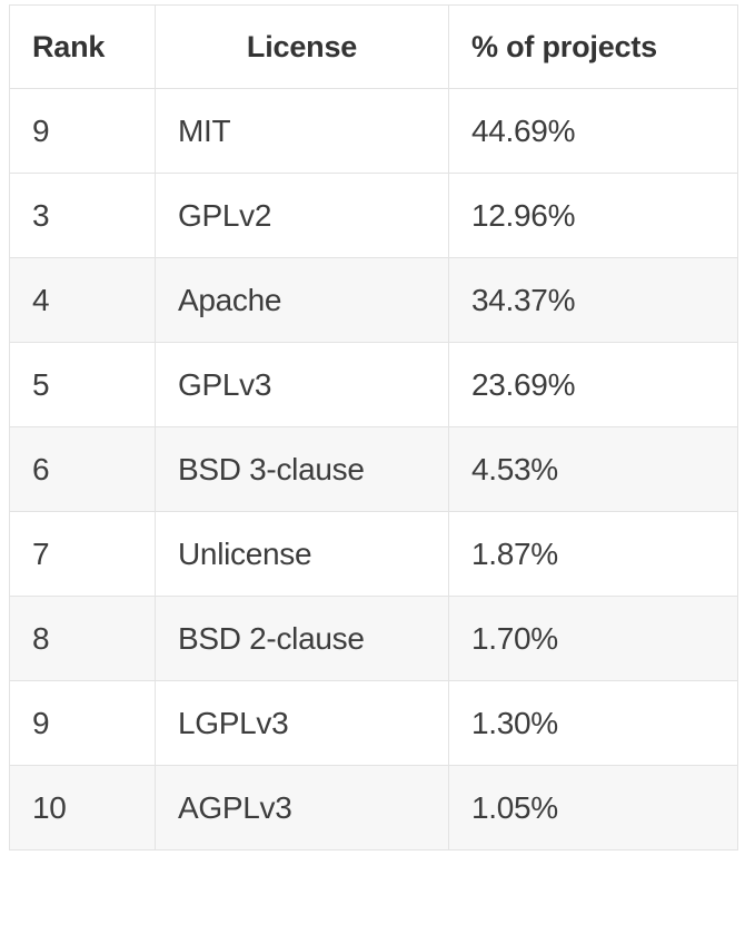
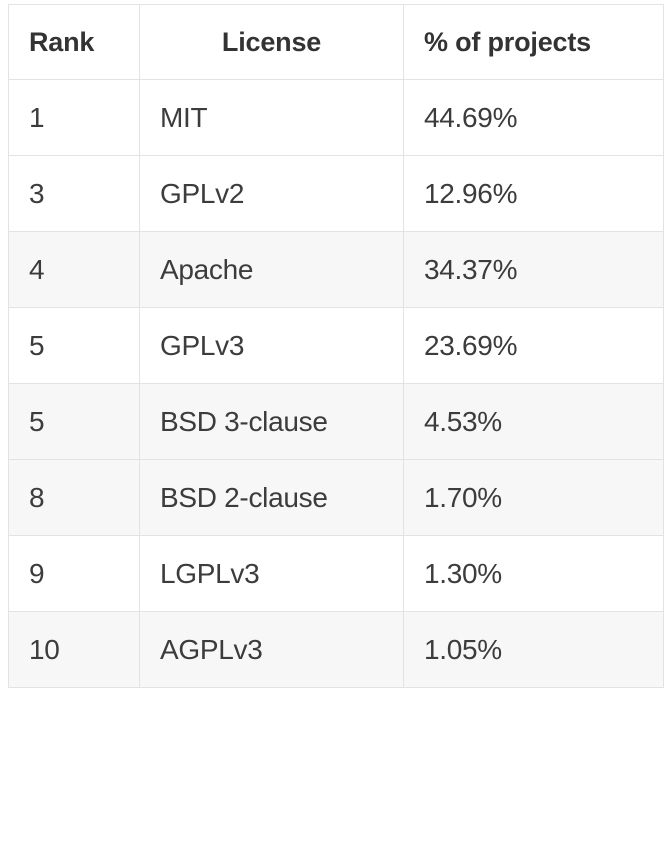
  Rank	License	% of projects
- 9	MIT	44.69%
+ 1	MIT	44.69%
  3	GPLv2	12.96%
  4	Apache	34.37%
  5	GPLv3	23.69%
- 6	BSD 3-clause	4.53%
+ 5	BSD 3-clause	4.53%
- 7	Unlicense	1.87%
  8	BSD 2-clause	1.70%
  9	LGPLv3	1.30%
  10	AGPLv3	1.05%
